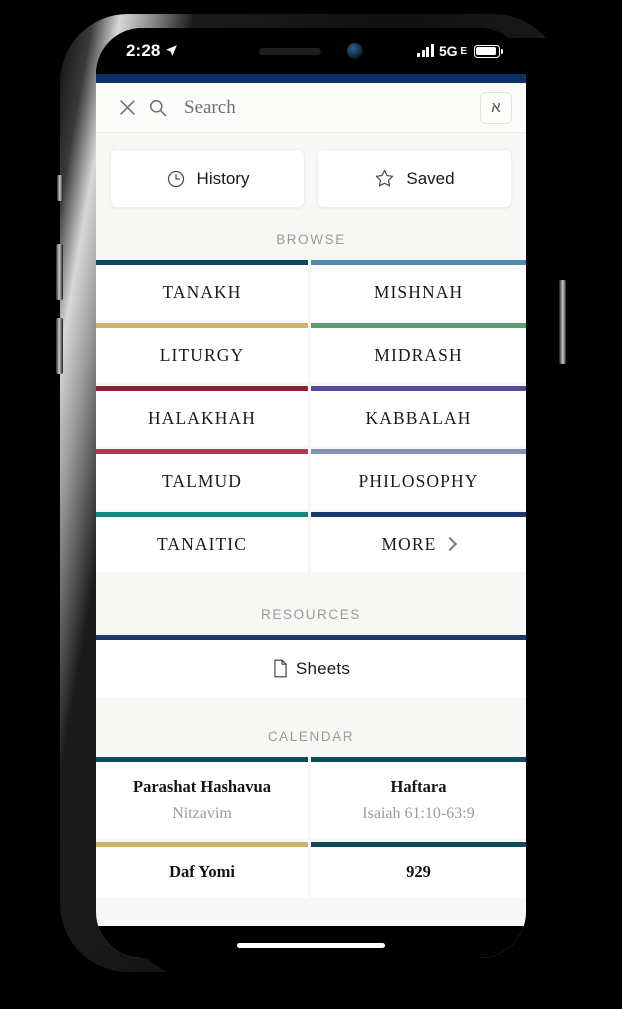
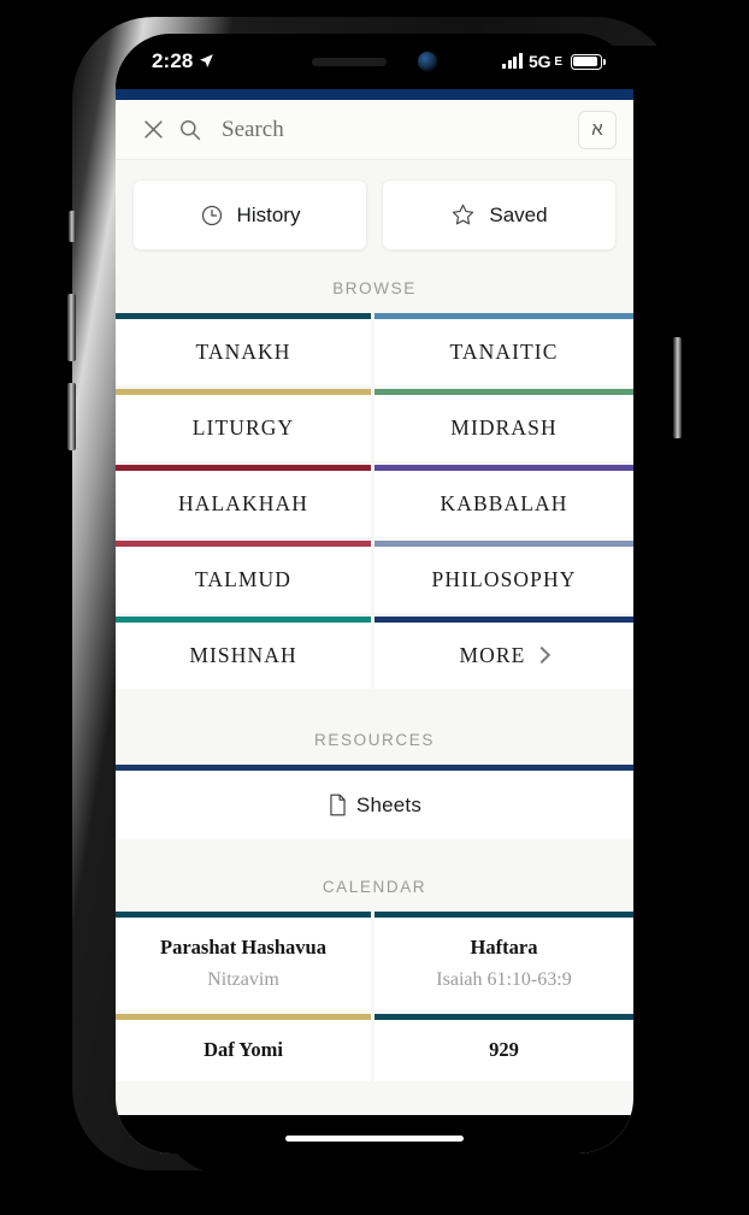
  2:28
  5G
  E
  Search
  א
  History
  Saved
  BROWSE
  TANAKH
- MISHNAH
+ TANAITIC
  LITURGY
  MIDRASH
  HALAKHAH
  KABBALAH
  TALMUD
  PHILOSOPHY
- TANAITIC
+ MISHNAH
  MORE
  RESOURCES
  Sheets
  CALENDAR
  Parashat Hashavua
  Nitzavim
  Haftara
  Isaiah 61:10-63:9
  Daf Yomi
  929
